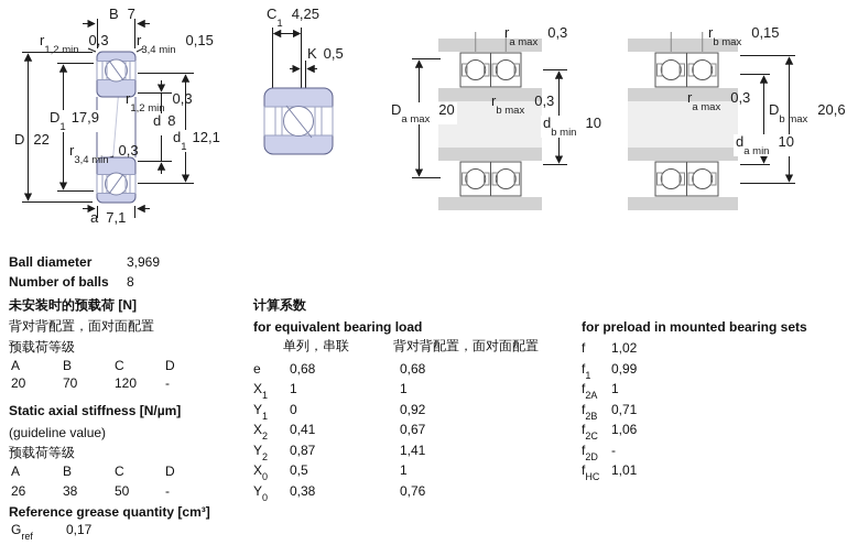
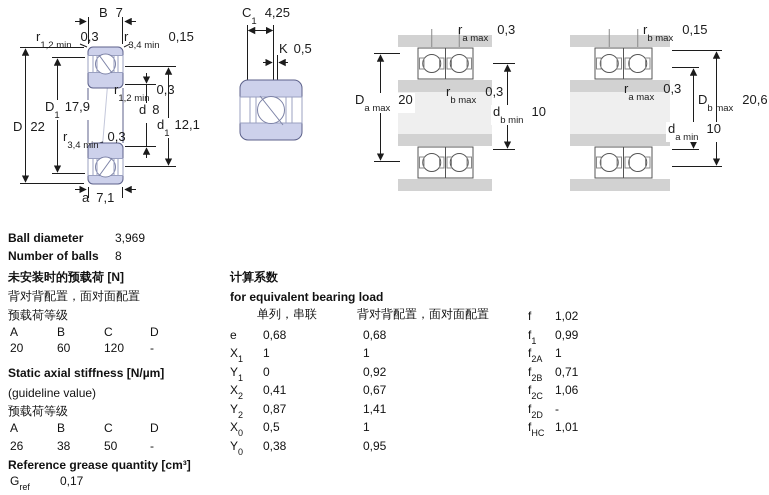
  B 7
  r1,2 min0,3
  r3,4 min0,15
  D 22
  D117,9
  r1,2 min0,3
  d 8
  d112,1
  r3,4 min0,3
  a 7,1
  C14,25
  K 0,5
  ra max0,3
  Da max20
  rb max0,3
  db min10
  rb max0,15
  ra max0,3
  Db max20,6
  da min10
  Ball diameter
  3,969
  Number of balls
  8
  未安装时的预载荷 [N]
  背对背配置，面对面配置
  预载荷等级
  A
  B
  C
  D
  20
- 70
+ 60
  120
  -
  Static axial stiffness [N/µm]
  (guideline value)
  预载荷等级
  A
  B
  C
  D
  26
  38
  50
  -
  Reference grease quantity [cm³]
  Gref
  0,17
  计算系数
  for equivalent bearing load
  单列，串联
  背对背配置，面对面配置
  e
  0,68
  0,68
  X1
  1
  1
  Y1
  0
  0,92
  X2
  0,41
  0,67
  Y2
  0,87
  1,41
  X0
  0,5
  1
  Y0
  0,38
- 0,76
+ 0,95
- for preload in mounted bearing sets
  f
  1,02
  f1
  0,99
  f2A
  1
  f2B
  0,71
  f2C
  1,06
  f2D
  -
  fHC
  1,01
